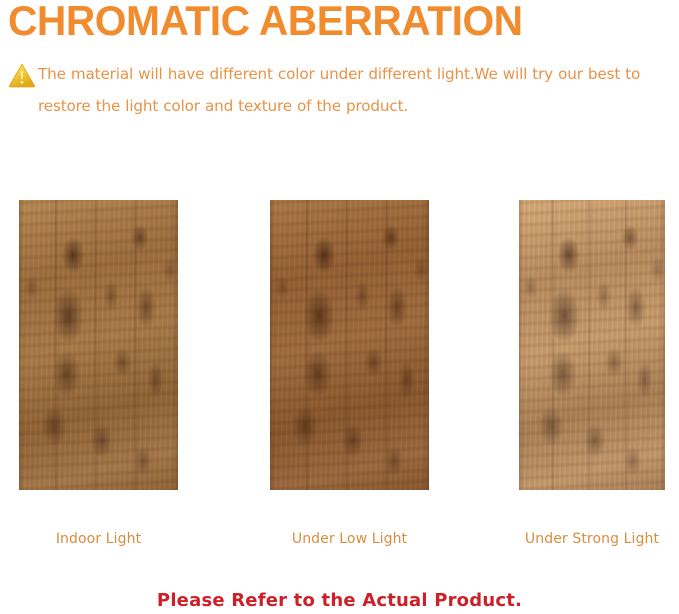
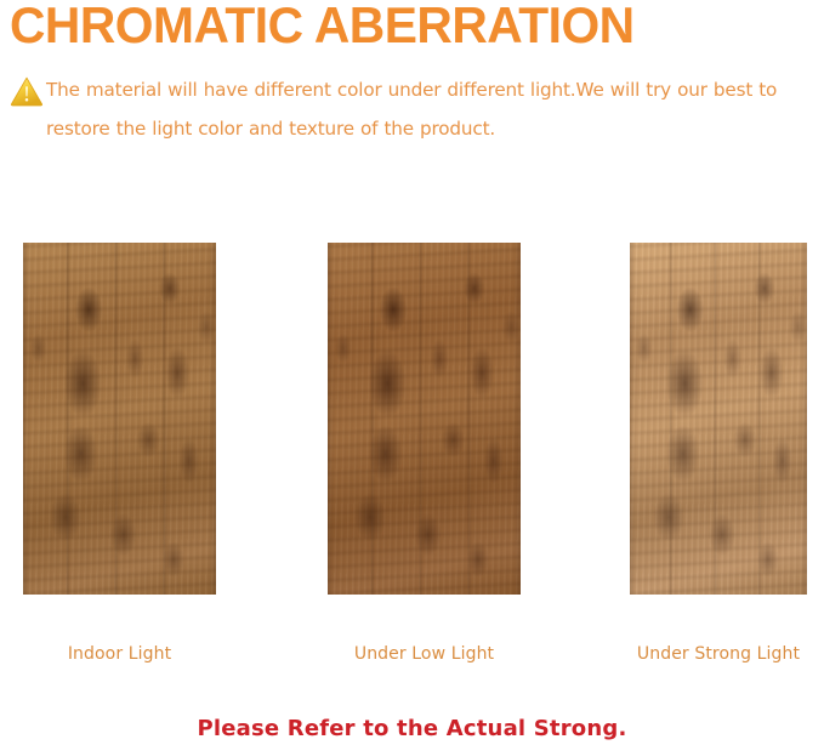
  CHROMATIC ABERRATION
  The material will have different color under different light.We will try our best to restore the light color and texture of the product.
  Indoor Light
  Under Low Light
  Under Strong Light
- Please Refer to the Actual Product.
+ Please Refer to the Actual Strong.
